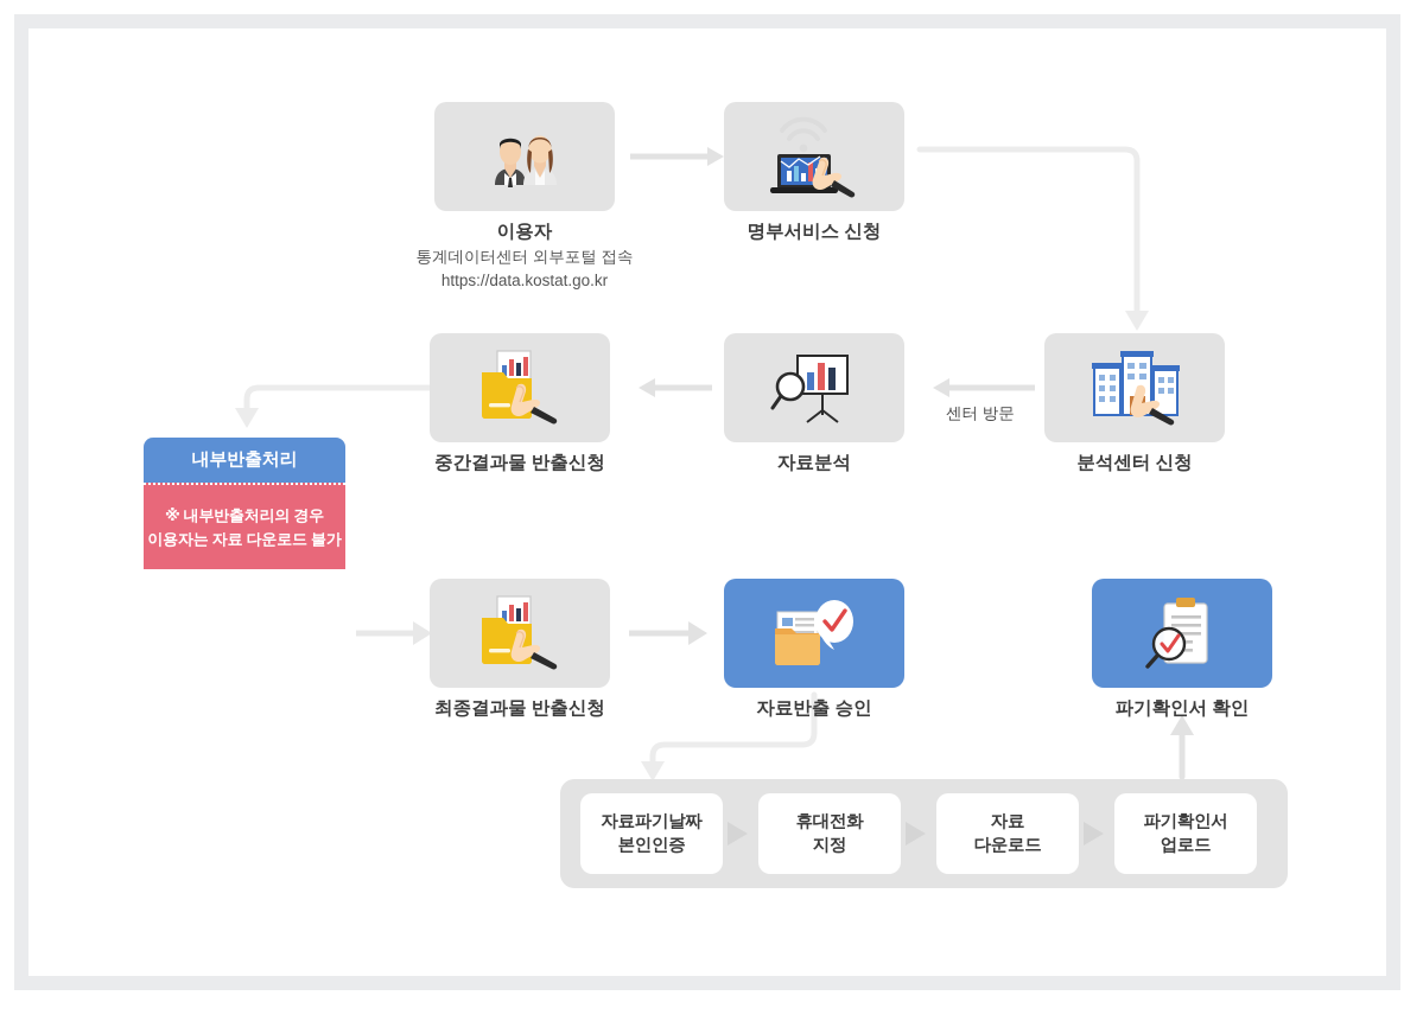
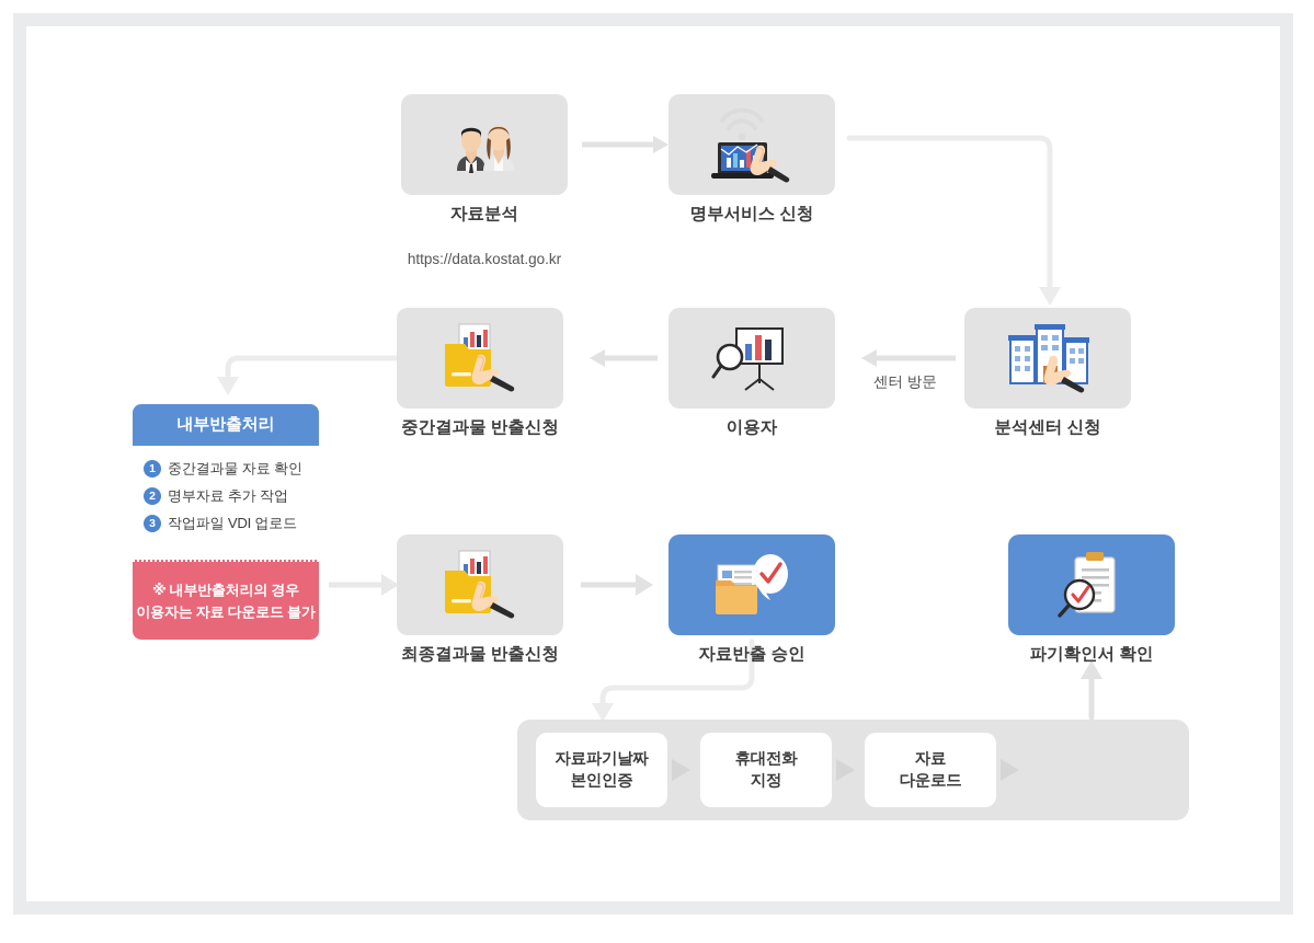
- 이용자
+ 자료분석
- 통계데이터센터 외부포털 접속
  https://data.kostat.go.kr
  명부서비스 신청
  분석센터 신청
- 자료분석
+ 이용자
  중간결과물 반출신청
  센터 방문
  내부반출처리
+ 1
+ 중간결과물 자료 확인
+ 2
+ 명부자료 추가 작업
+ 3
+ 작업파일 VDI 업로드
  ※ 내부반출처리의 경우
  이용자는 자료 다운로드 불가
  최종결과물 반출신청
  자료반출 승인
  파기확인서 확인
  자료파기날짜
  본인인증
  휴대전화
  지정
  자료
  다운로드
- 파기확인서
- 업로드
